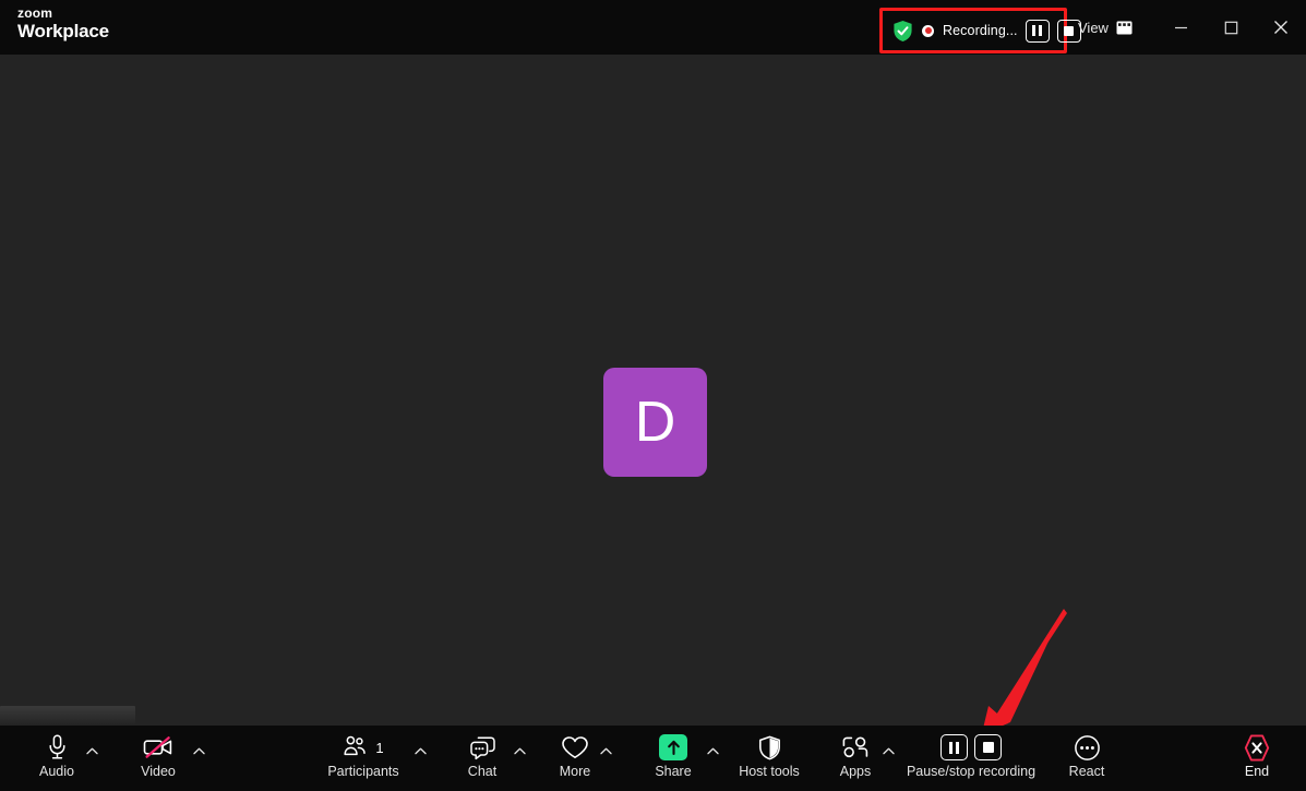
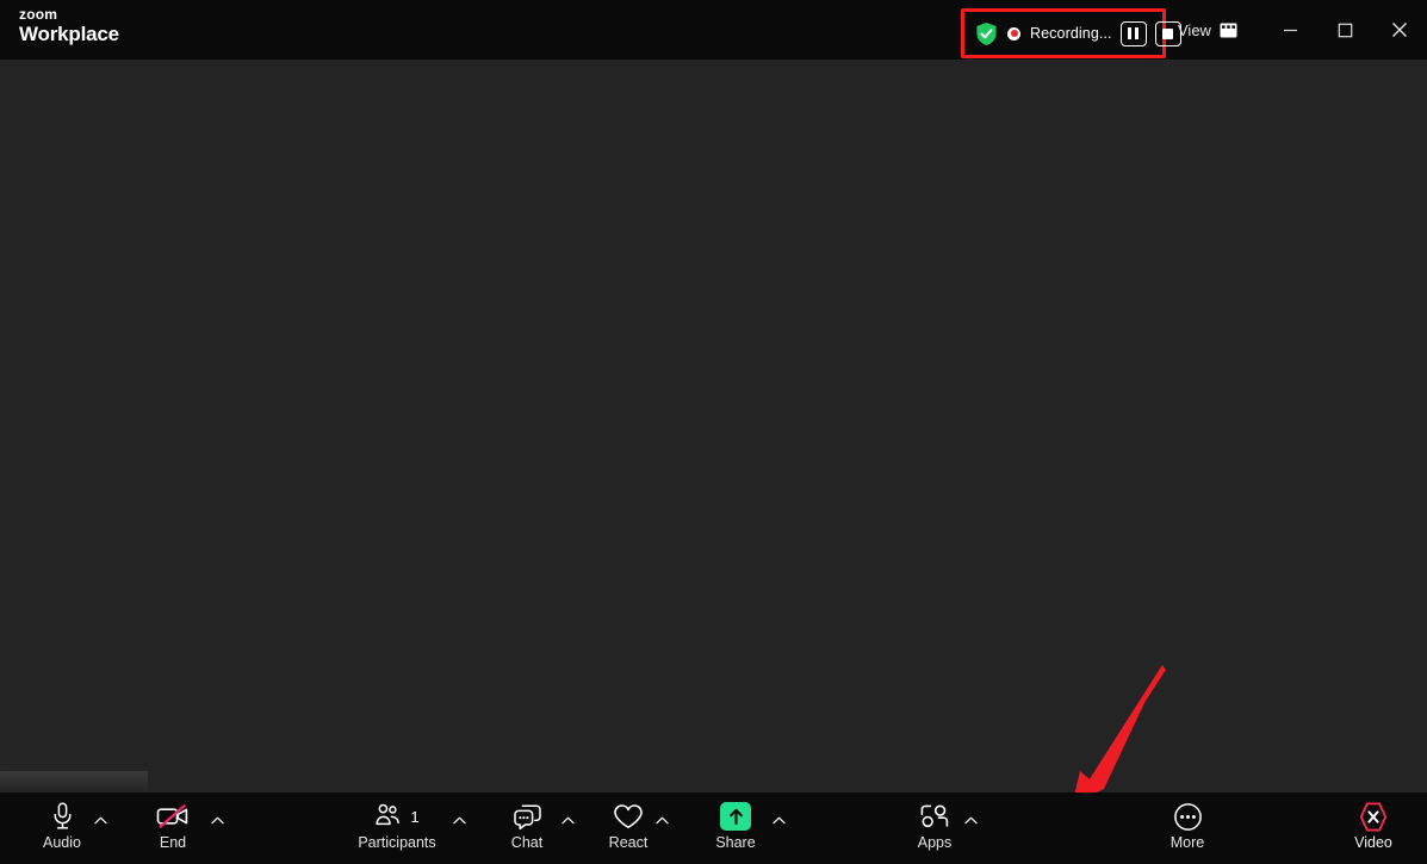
  zoom
  Workplace
  Recording...
  View
- D
  Audio
- Video
+ End
  1
  Participants
  Chat
- More
+ React
  Share
- Host tools
  Apps
- Pause/stop recording
- React
+ More
- End
+ Video
